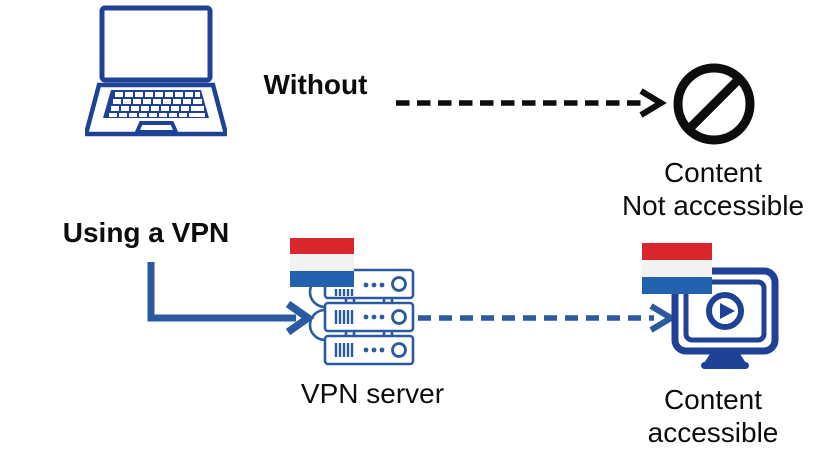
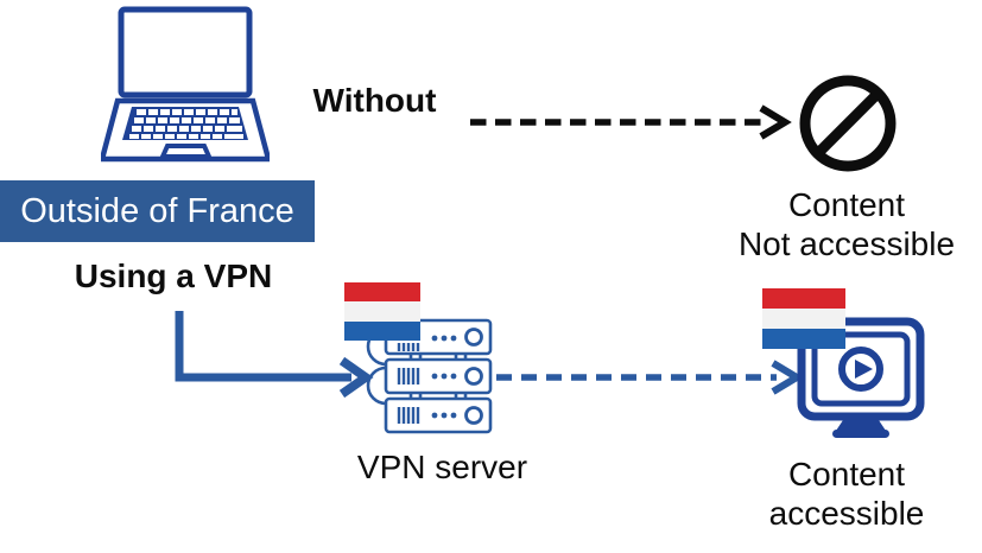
+ Outside of France
  Without
  Content
  Not accessible
  Using a VPN
  VPN server
  Content
  accessible
